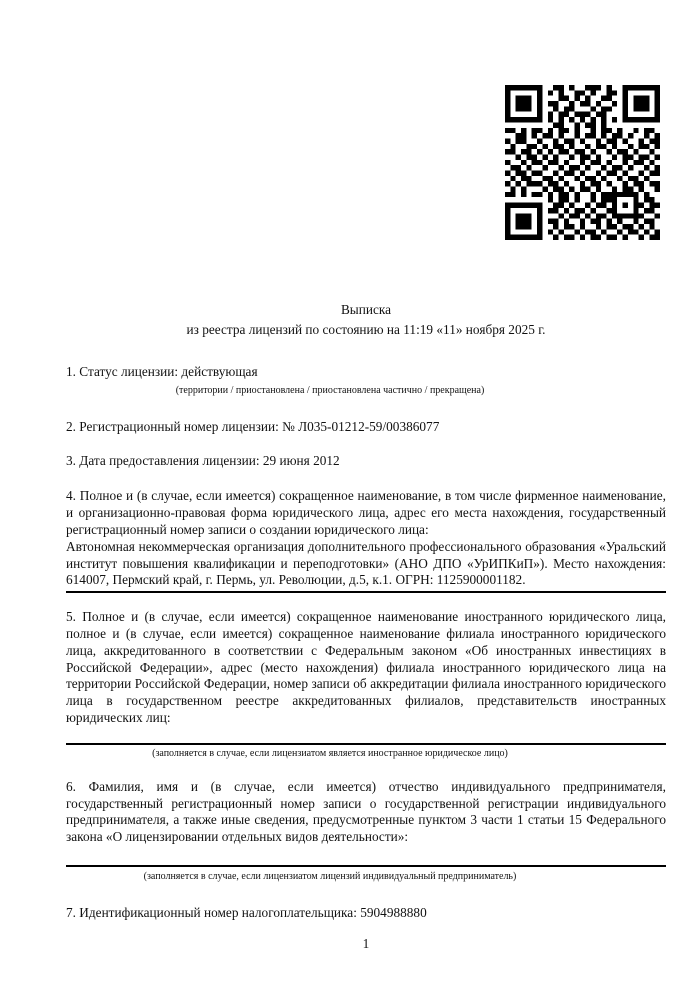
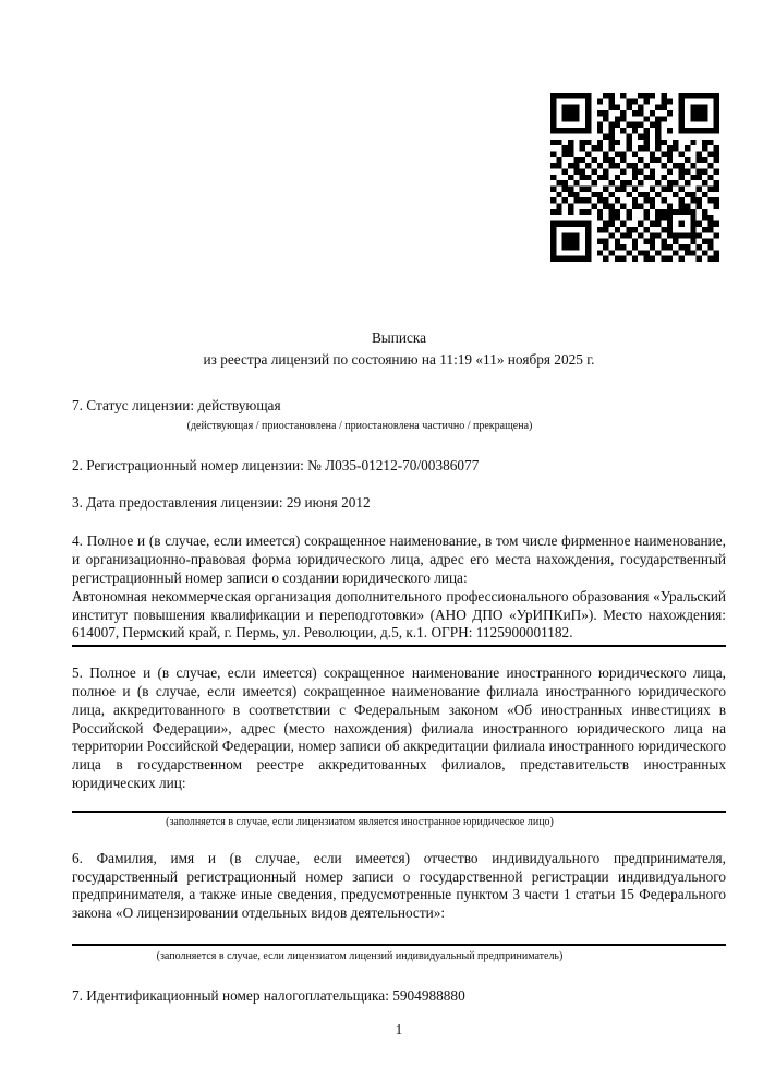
  Выписка
  из реестра лицензий по состоянию на 11:19 «11» ноября 2025 г.
- 1. Статус лицензии: действующая
+ 7. Статус лицензии: действующая
- (территории / приостановлена / приостановлена частично / прекращена)
+ (действующая / приостановлена / приостановлена частично / прекращена)
- 2. Регистрационный номер лицензии: № Л035-01212-59/00386077
+ 2. Регистрационный номер лицензии: № Л035-01212-70/00386077
  3. Дата предоставления лицензии: 29 июня 2012
  4. Полное и (в случае, если имеется) сокращенное наименование, в том числе фирменное наименование, и организационно-правовая форма юридического лица, адрес его места нахождения, государственный регистрационный номер записи о создании юридического лица:
  Автономная некоммерческая организация дополнительного профессионального образования «Уральский институт повышения квалификации и переподготовки» (АНО ДПО «УрИПКиП»). Место нахождения: 614007, Пермский край, г. Пермь, ул. Революции, д.5, к.1. ОГРН: 1125900001182.
  5. Полное и (в случае, если имеется) сокращенное наименование иностранного юридического лица, полное и (в случае, если имеется) сокращенное наименование филиала иностранного юридического лица, аккредитованного в соответствии с Федеральным законом «Об иностранных инвестициях в Российской Федерации», адрес (место нахождения) филиала иностранного юридического лица на территории Российской Федерации, номер записи об аккредитации филиала иностранного юридического лица в государственном реестре аккредитованных филиалов, представительств иностранных юридических лиц:
  (заполняется в случае, если лицензиатом является иностранное юридическое лицо)
  6. Фамилия, имя и (в случае, если имеется) отчество индивидуального предпринимателя, государственный регистрационный номер записи о государственной регистрации индивидуального предпринимателя, а также иные сведения, предусмотренные пунктом 3 части 1 статьи 15 Федерального закона «О лицензировании отдельных видов деятельности»:
  (заполняется в случае, если лицензиатом лицензий индивидуальный предприниматель)
  7. Идентификационный номер налогоплательщика: 5904988880
  1
